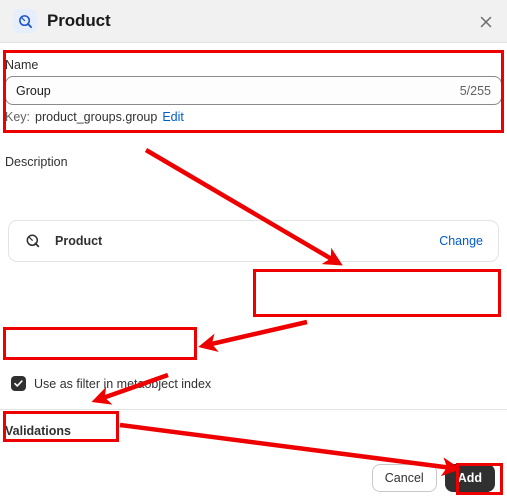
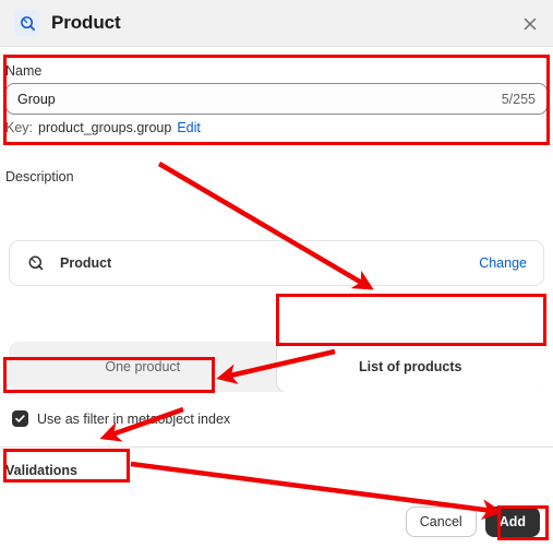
  Product
  Name
  Group
  5/255
  Key:
  product_groups.group
  Edit
  Description
  Product
  Change
+ One product
+ List of products
  Use as filter in metbject index
  Validations
  Cancel
  Add
